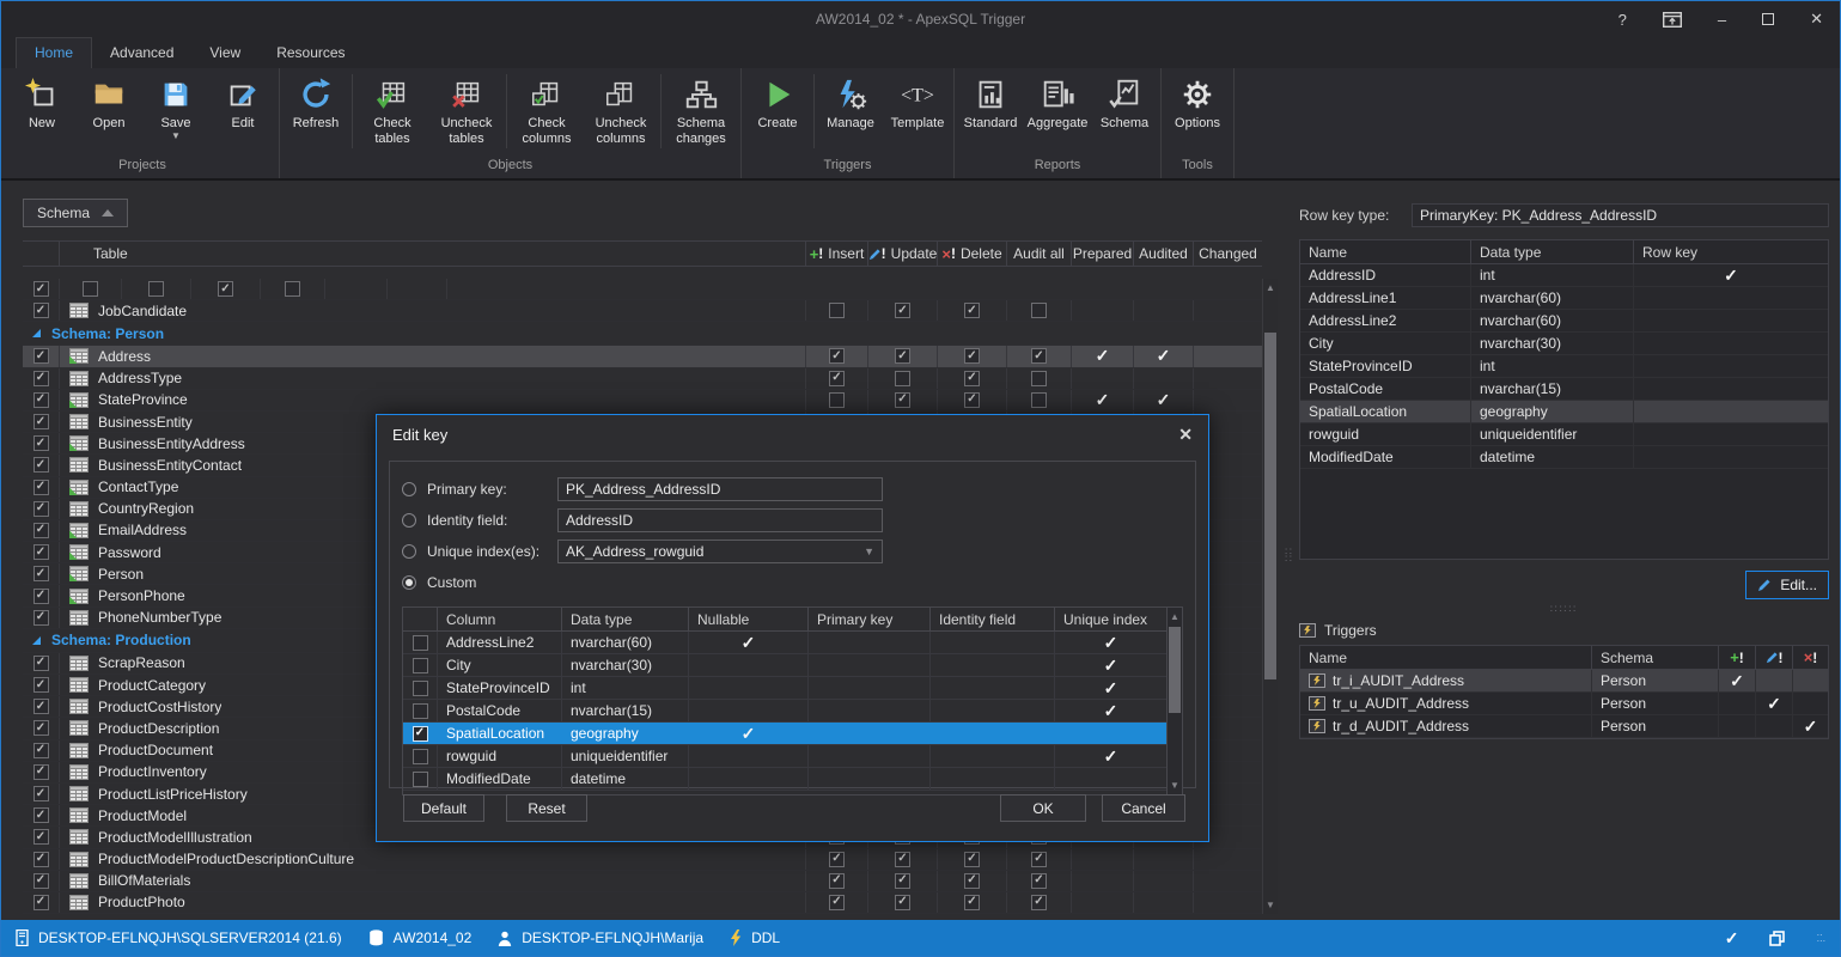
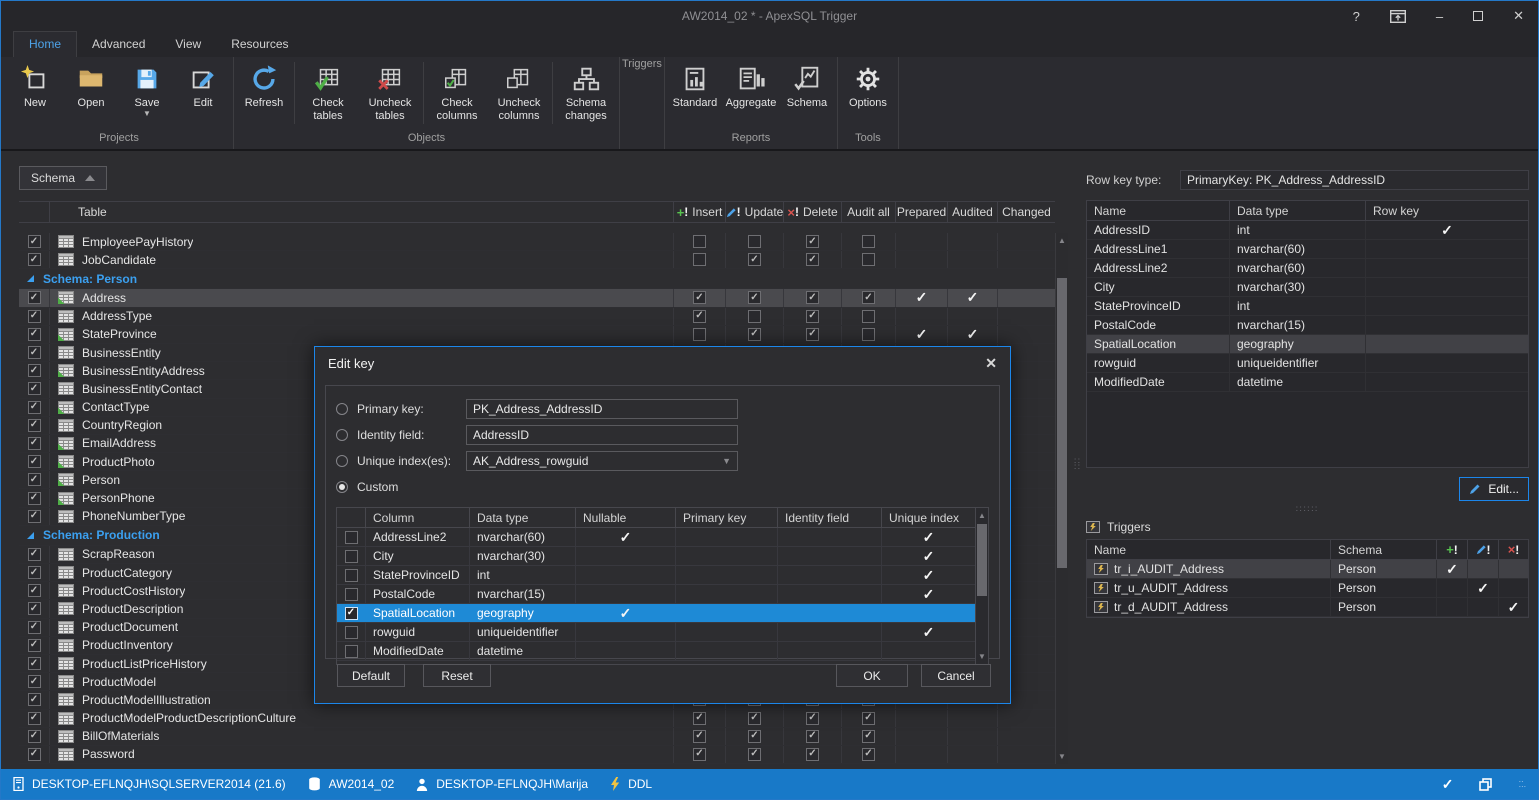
  AW2014_02 * - ApexSQL Trigger
  ?
  –
  ✕
  Home
  Advanced
  View
  Resources
  New
  Open
  Save
  ▼
  Edit
  Projects
  Refresh
  Check tables
  Uncheck tables
  Check columns
  Uncheck columns
  Schema changes
  Objects
- Create
- Manage
- <T>
- Template
  Triggers
  Standard
  Aggregate
  Schema
  Reports
  Options
  Tools
  Schema
  Table
  +
  !
  Insert
  !
  Update
  ×
  !
  Delete
  Audit all
  Prepared
  Audited
  Changed
  ✓
+ EmployeePayHistory
  ✓
  ✓
  JobCandidate
  ✓
  ✓
  Schema: Person
  ✓
  Address
  ✓
  ✓
  ✓
  ✓
  ✓
  ✓
  ✓
  AddressType
  ✓
  ✓
  ✓
  StateProvince
  ✓
  ✓
  ✓
  ✓
  ✓
  BusinessEntity
  ✓
  BusinessEntityAddress
  ✓
  BusinessEntityContact
  ✓
  ContactType
  ✓
  CountryRegion
  ✓
  EmailAddress
  ✓
- Password
+ ProductPhoto
  ✓
  Person
  ✓
  PersonPhone
  ✓
  PhoneNumberType
  Schema: Production
  ✓
  ScrapReason
  ✓
  ProductCategory
  ✓
  ProductCostHistory
  ✓
  ProductDescription
  ✓
  ProductDocument
  ✓
  ProductInventory
  ✓
  ProductListPriceHistory
  ✓
  ProductModel
  ✓
  ProductModelIllustration
  ✓
  ProductModelProductDescriptionCulture
  ✓
  ✓
  ✓
  ✓
  ✓
  BillOfMaterials
  ✓
  ✓
  ✓
  ✓
  ✓
- ProductPhoto
+ Password
  ✓
  ✓
  ✓
  ✓
  ▲
  ▼
  ∷
  ∷
  Row key type:
  PrimaryKey: PK_Address_AddressID
  Name
  Data type
  Row key
  AddressID
  int
  ✓
  AddressLine1
  nvarchar(60)
  AddressLine2
  nvarchar(60)
  City
  nvarchar(30)
  StateProvinceID
  int
  PostalCode
  nvarchar(15)
  SpatialLocation
  geography
  rowguid
  uniqueidentifier
  ModifiedDate
  datetime
  Edit...
  ∷∷∷
  Triggers
  Name
  Schema
  +
  !
  !
  ×
  !
  tr_i_AUDIT_Address
  Person
  ✓
  tr_u_AUDIT_Address
  Person
  ✓
  tr_d_AUDIT_Address
  Person
  ✓
  Edit key
  ✕
  Primary key:
  PK_Address_AddressID
  Identity field:
  AddressID
  Unique index(es):
  AK_Address_rowguid
  ▼
  Custom
  Column
  Data type
  Nullable
  Primary key
  Identity field
  Unique index
  AddressLine2
  nvarchar(60)
  ✓
  ✓
  City
  nvarchar(30)
  ✓
  StateProvinceID
  int
  ✓
  PostalCode
  nvarchar(15)
  ✓
  ✓
  SpatialLocation
  geography
  ✓
  rowguid
  uniqueidentifier
  ✓
  ModifiedDate
  datetime
  ▲
  ▼
  Default
  Reset
  OK
  Cancel
  DESKTOP-EFLNQJH\SQLSERVER2014 (21.6)
  AW2014_02
  DESKTOP-EFLNQJH\Marija
  DDL
  ✓
  ∙∙
  ∙∙∙
